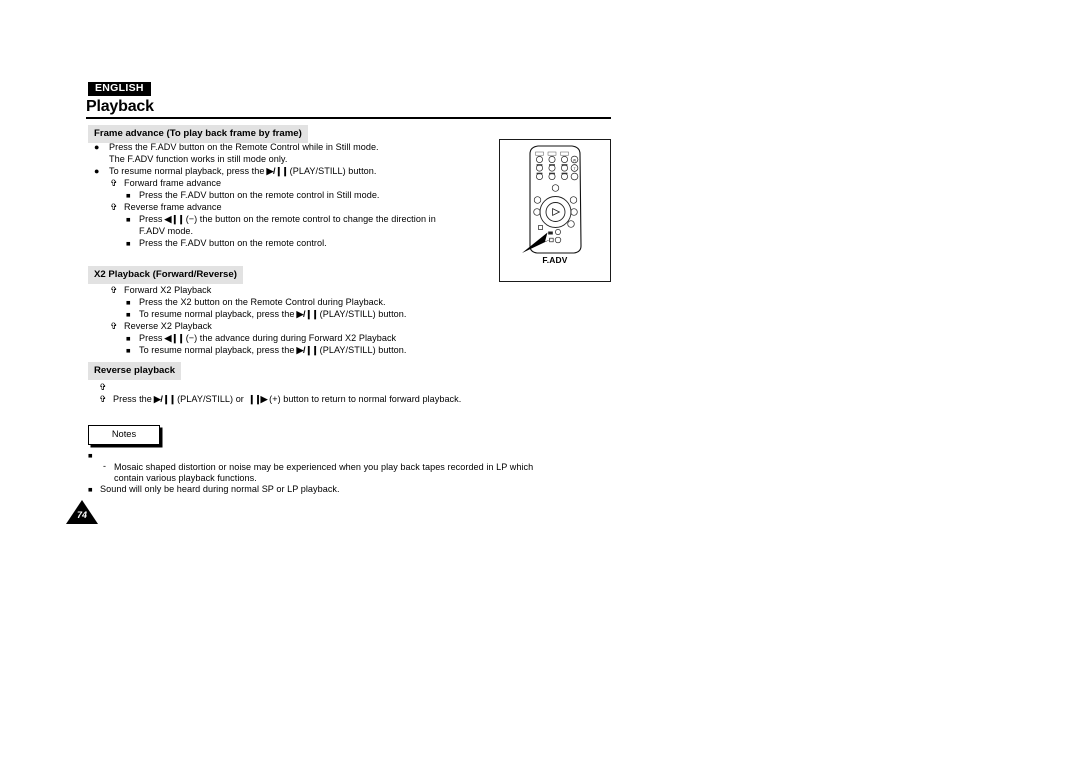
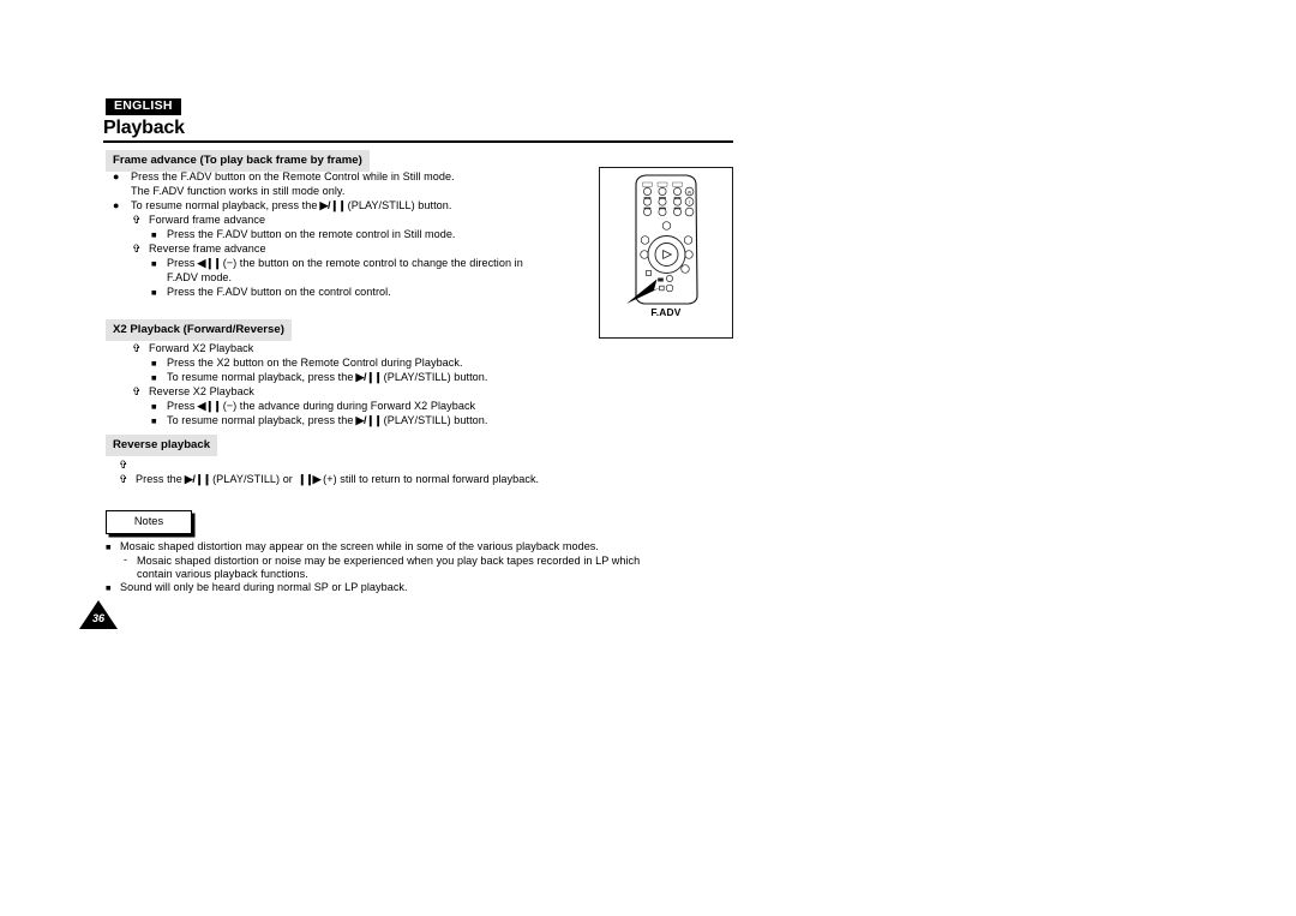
  ENGLISH
  Playback
  Frame advance (To play back frame by frame)
  ●
  Press the F.ADV button on the Remote Control while in Still mode.
  The F.ADV function works in still mode only.
  ●
  To resume normal playback, press the ▶/❙❙ (PLAY/STILL) button.
  ✞
  Forward frame advance
  ■
  Press the F.ADV button on the remote control in Still mode.
  ✞
  Reverse frame advance
  ■
  Press ◀❙❙ (−) the button on the remote control to change the direction in
  F.ADV mode.
  ■
- Press the F.ADV button on the remote control.
+ Press the F.ADV button on the control control.
  X2 Playback (Forward/Reverse)
  ✞
  Forward X2 Playback
  ■
  Press the X2 button on the Remote Control during Playback.
  ■
  To resume normal playback, press the ▶/❙❙ (PLAY/STILL) button.
  ✞
  Reverse X2 Playback
  ■
  Press ◀❙❙ (−) the advance during during Forward X2 Playback
  ■
  To resume normal playback, press the ▶/❙❙ (PLAY/STILL) button.
  Reverse playback
  ✞
  ✞
- Press the ▶/❙❙ (PLAY/STILL) or ❙❙▶ (+) button to return to normal forward playback.
+ Press the ▶/❙❙ (PLAY/STILL) or ❙❙▶ (+) still to return to normal forward playback.
  Notes
  ■
+ Mosaic shaped distortion may appear on the screen while in some of the various playback modes.
  -
  Mosaic shaped distortion or noise may be experienced when you play back tapes recorded in LP which
  contain various playback functions.
  ■
  Sound will only be heard during normal SP or LP playback.
  F.ADV
- 74
+ 36
